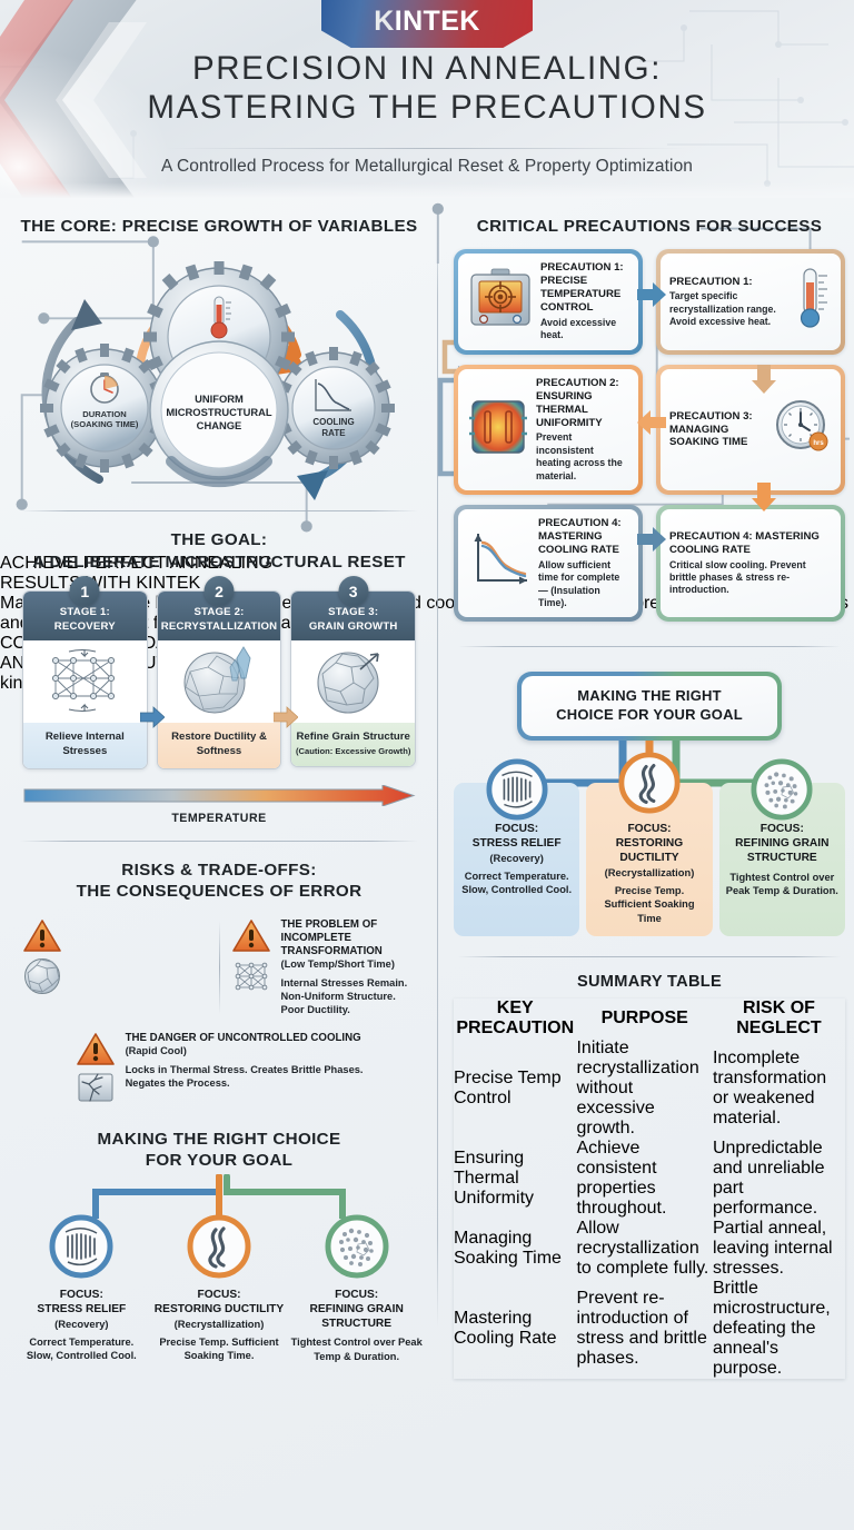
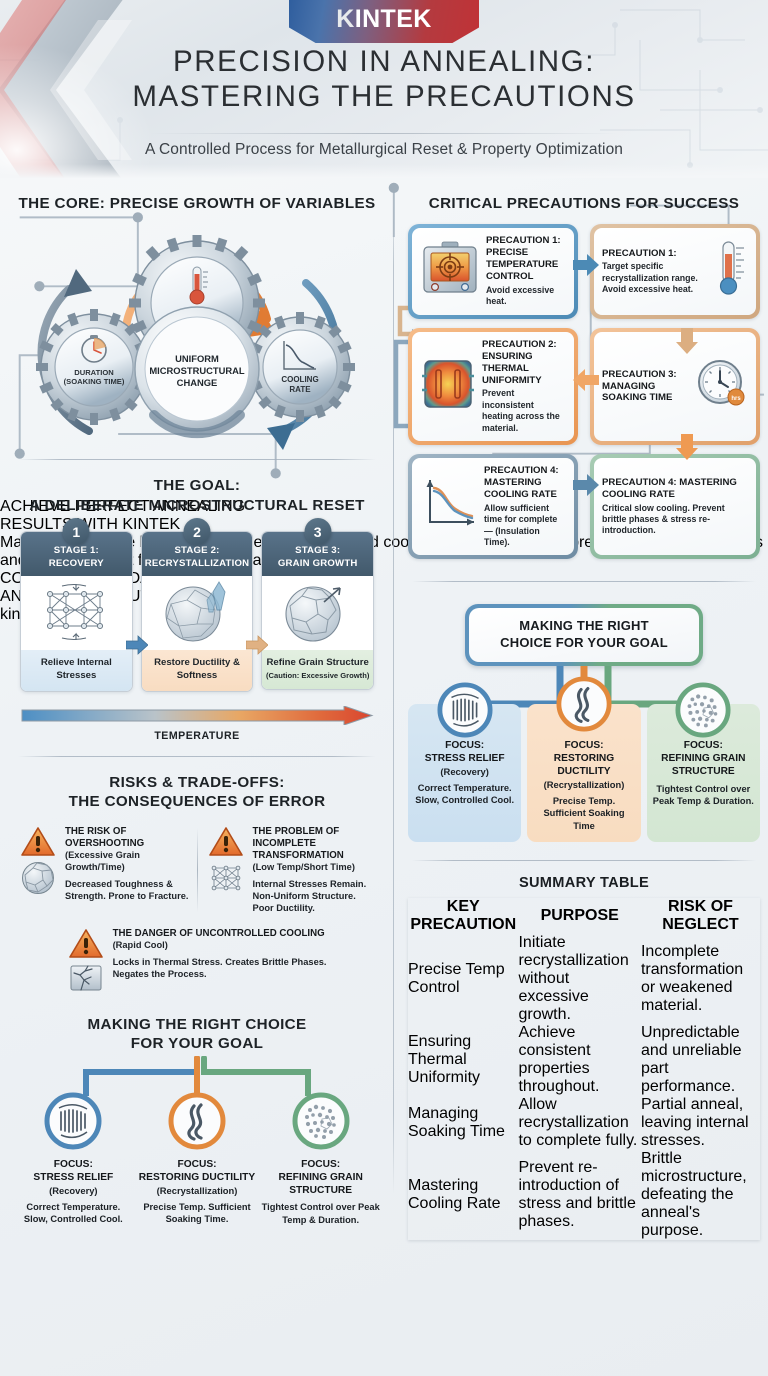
  KINTEK
  PRECISION IN ANNEALING:
  MASTERING THE PRECAUTIONS
  A Controlled Process for Metallurgical Reset & Property Optimization
  THE CORE: PRECISE GROWTH OF VARIABLES
  DURATION
  (SOAKING TIME)
  COOLING
  RATE
  UNIFORM
  MICROSTRUCTURAL
  CHANGE
  THE GOAL:
  A DELIBERATE MICROSTRUCTURAL RESET
  1
  STAGE 1:
  RECOVERY
  Relieve Internal Stresses
  2
  STAGE 2:
  RECRYSTALLIZATION
  Restore Ductility & Softness
  3
  STAGE 3:
  GRAIN GROWTH
  Refine Grain Structure
  (Caution: Excessive Growth)
  TEMPERATURE
  RISKS & TRADE-OFFS:
  THE CONSEQUENCES OF ERROR
+ THE RISK OF OVERSHOOTING
+ (Excessive Grain Growth/Time)
+ Decreased Toughness & Strength. Prone to Fracture.
  THE PROBLEM OF INCOMPLETE TRANSFORMATION
  (Low Temp/Short Time)
  Internal Stresses Remain. Non-Uniform Structure. Poor Ductility.
  THE DANGER OF UNCONTROLLED COOLING
  (Rapid Cool)
  Locks in Thermal Stress. Creates Brittle Phases. Negates the Process.
  MAKING THE RIGHT CHOICE
  FOR YOUR GOAL
  FOCUS:
  STRESS RELIEF
  (Recovery)
  Correct Temperature. Slow, Controlled Cool.
  FOCUS:
  RESTORING DUCTILITY
  (Recrystallization)
  Precise Temp. Sufficient Soaking Time.
  FOCUS:
  REFINING GRAIN STRUCTURE
  Tightest Control over Peak Temp & Duration.
  CRITICAL PRECAUTIONS FOR SUCCESS
  PRECAUTION 1: PRECISE TEMPERATURE CONTROL
  Avoid excessive heat.
  PRECAUTION 1:
  Target specific recrystallization range. Avoid excessive heat.
  PRECAUTION 2: ENSURING THERMAL UNIFORMITY
  Prevent inconsistent heating across the material.
  PRECAUTION 3: MANAGING SOAKING TIME
  PRECAUTION 4: MASTERING COOLING RATE
  Allow sufficient time for complete — (Insulation Time).
  PRECAUTION 4: MASTERING COOLING RATE
  Critical slow cooling. Prevent brittle phases & stress re-introduction.
  MAKING THE RIGHT
  CHOICE FOR YOUR GOAL
  FOCUS:
  STRESS RELIEF
  (Recovery)
  Correct Temperature. Slow, Controlled Cool.
  FOCUS:
  RESTORING DUCTILITY
  (Recrystallization)
  Precise Temp. Sufficient Soaking Time
  FOCUS:
  REFINING GRAIN STRUCTURE
  Tightest Control over Peak Temp & Duration.
  SUMMARY TABLE
  KEY PRECAUTION	PURPOSE	RISK OF NEGLECT
  Precise Temp Control	Initiate recrystallization without excessive growth.	Incomplete transformation or weakened material.
  Ensuring Thermal Uniformity	Achieve consistent properties throughout.	Unpredictable and unreliable part performance.
  Managing Soaking Time	Allow recrystallization to complete fully.	Partial anneal, leaving internal stresses.
  Mastering Cooling Rate	Prevent re-introduction of stress and brittle phases.	Brittle microstructure, defeating the anneal's purpose.
  ACHIEVE PERFECT ANNEALING
  RESULTITH KINTEK
